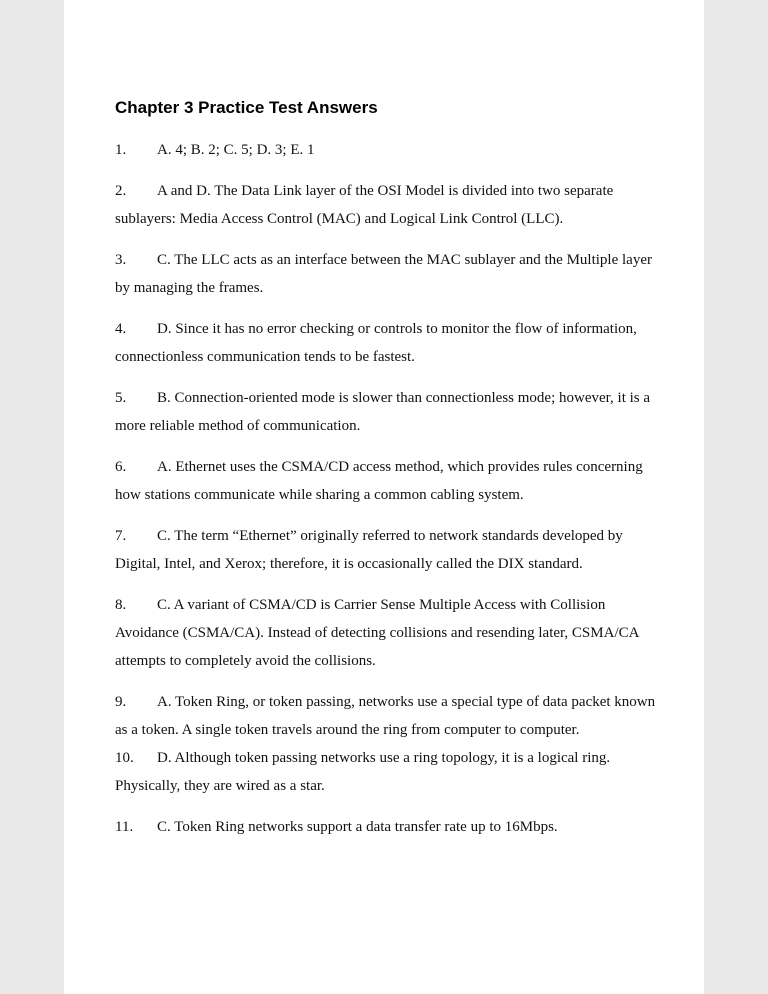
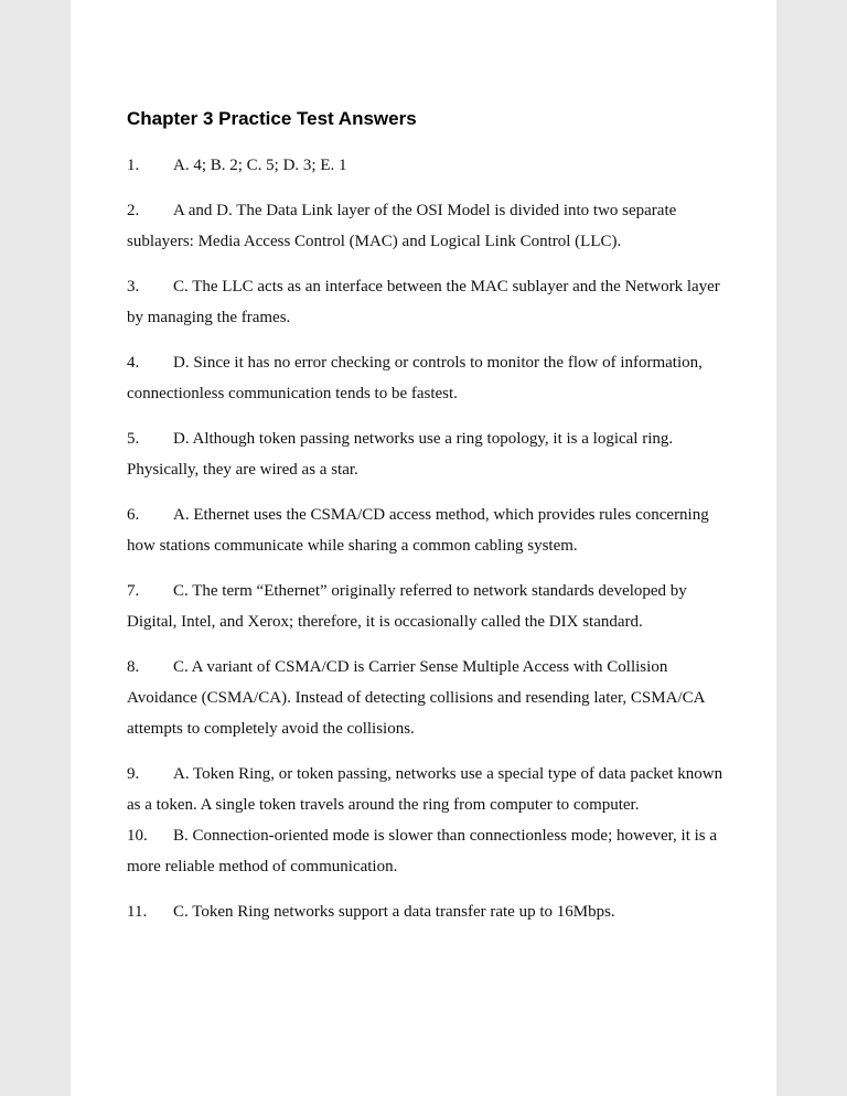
  Chapter 3 Practice Test Answers
  1. A. 4; B. 2; C. 5; D. 3; E. 1
  2. A and D. The Data Link layer of the OSI Model is divided into two separate sublayers: Media Access Control (MAC) and Logical Link Control (LLC).
- 3. C. The LLC acts as an interface between the MAC sublayer and the Multiple layer by managing the frames.
+ 3. C. The LLC acts as an interface between the MAC sublayer and the Network layer by managing the frames.
  4. D. Since it has no error checking or controls to monitor the flow of information, connectionless communication tends to be fastest.
- 5. B. Connection-oriented mode is slower than connectionless mode; however, it is a more reliable method of communication.
+ 5. D. Although token passing networks use a ring topology, it is a logical ring. Physically, they are wired as a star.
  6. A. Ethernet uses the CSMA/CD access method, which provides rules concerning how stations communicate while sharing a common cabling system.
  7. C. The term “Ethernet” originally referred to network standards developed by Digital, Intel, and Xerox; therefore, it is occasionally called the DIX standard.
  8. C. A variant of CSMA/CD is Carrier Sense Multiple Access with Collision Avoidance (CSMA/CA). Instead of detecting collisions and resending later, CSMA/CA attempts to completely avoid the collisions.
  9. A. Token Ring, or token passing, networks use a special type of data packet known as a token. A single token travels around the ring from computer to computer.
- 10. D. Although token passing networks use a ring topology, it is a logical ring. Physically, they are wired as a star.
+ 10. B. Connection-oriented mode is slower than connectionless mode; however, it is a more reliable method of communication.
  11. C. Token Ring networks support a data transfer rate up to 16Mbps.
